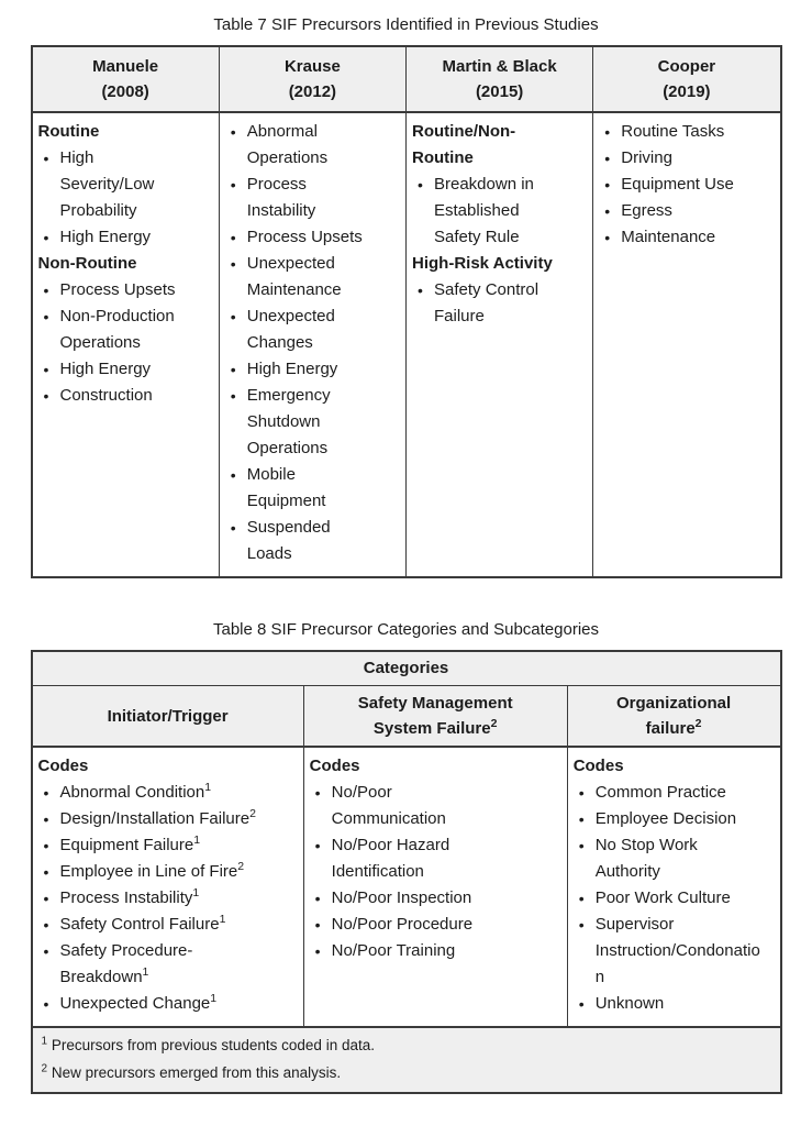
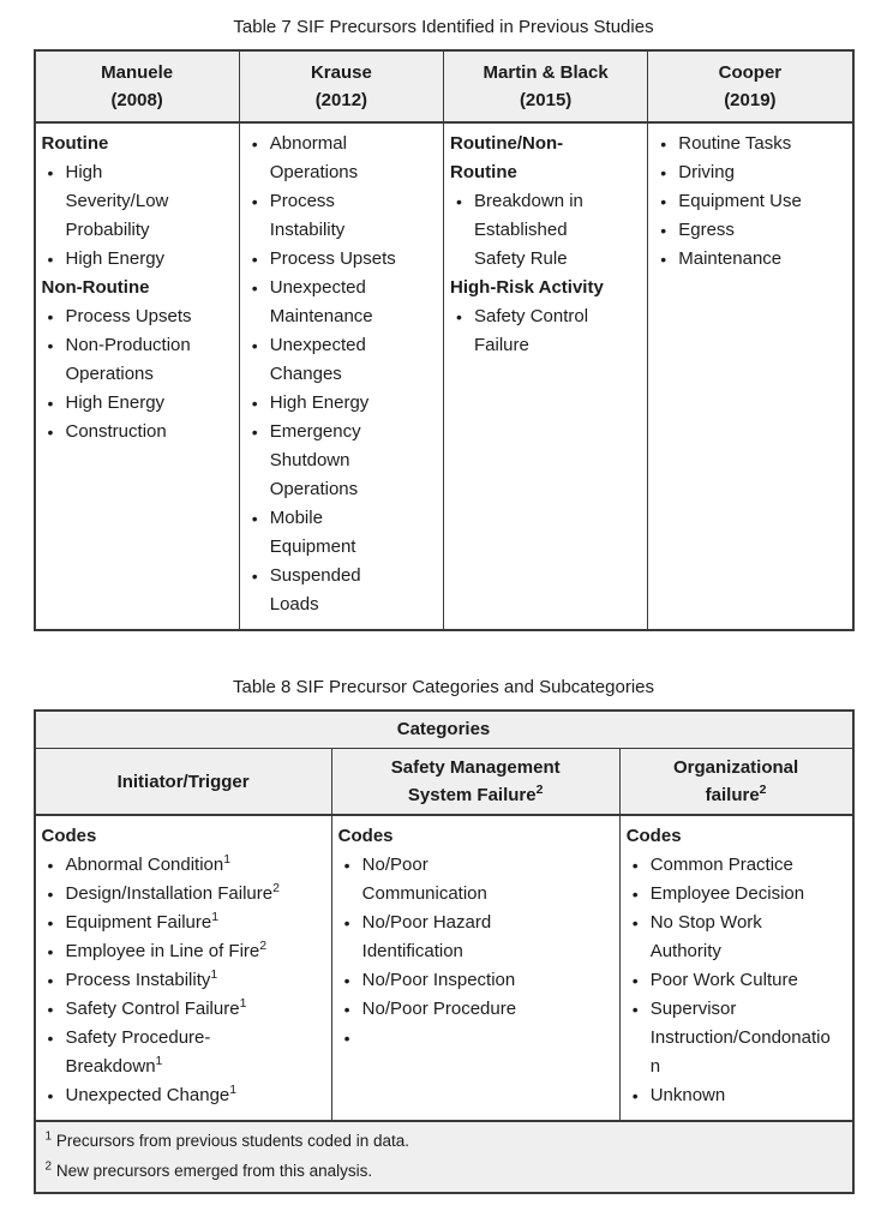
  Table 7 SIF Precursors Identified in Previous Studies
  Manuele
  (2008)
  Krause
  (2012)
  Martin & Black
  (2015)
  Cooper
  (2019)
  Routine
  •
  High Severity/⁠Low Probability
  •
  High Energy
  Non-Routine
  •
  Process Upsets
  •
  Non-Production Operations
  •
  High Energy
  •
  Construction
  •
  Abnormal Operations
  •
  Process Instability
  •
  Process Upsets
  •
  Unexpected Maintenance
  •
  Unexpected Changes
  •
  High Energy
  •
  Emergency Shutdown Operations
  •
  Mobile Equipment
  •
  Suspended Loads
  Routine/⁠Non-Routine
  •
  Breakdown in Established Safety Rule
  High-Risk Activity
  •
  Safety Control Failure
  •
  Routine Tasks
  •
  Driving
  •
  Equipment Use
  •
  Egress
  •
  Maintenance
  Table 8 SIF Precursor Categories and Subcategories
  Categories
  Initiator/Trigger
  Safety Management
  System Failure2
  Organizational
  failure2
  Codes
  •
  Abnormal Condition1
  •
  Design/Installation Failure2
  •
  Equipment Failure1
  •
  Employee in Line of Fire2
  •
  Process Instability1
  •
  Safety Control Failure1
  •
  Safety Procedure-Breakdown1
  •
  Unexpected Change1
  Codes
  •
  No/⁠Poor Communication
  •
  No/⁠Poor Hazard Identification
  •
  No/⁠Poor Inspection
  •
  No/⁠Poor Procedure
  •
- No/⁠Poor Training
  Codes
  •
  Common Practice
  •
  Employee Decision
  •
  No Stop Work Authority
  •
  Poor Work Culture
  •
  Supervisor Instruction/⁠Condonation
  •
  Unknown
  1 Precursors from previous students coded in data.
  2 New precursors emerged from this analysis.
